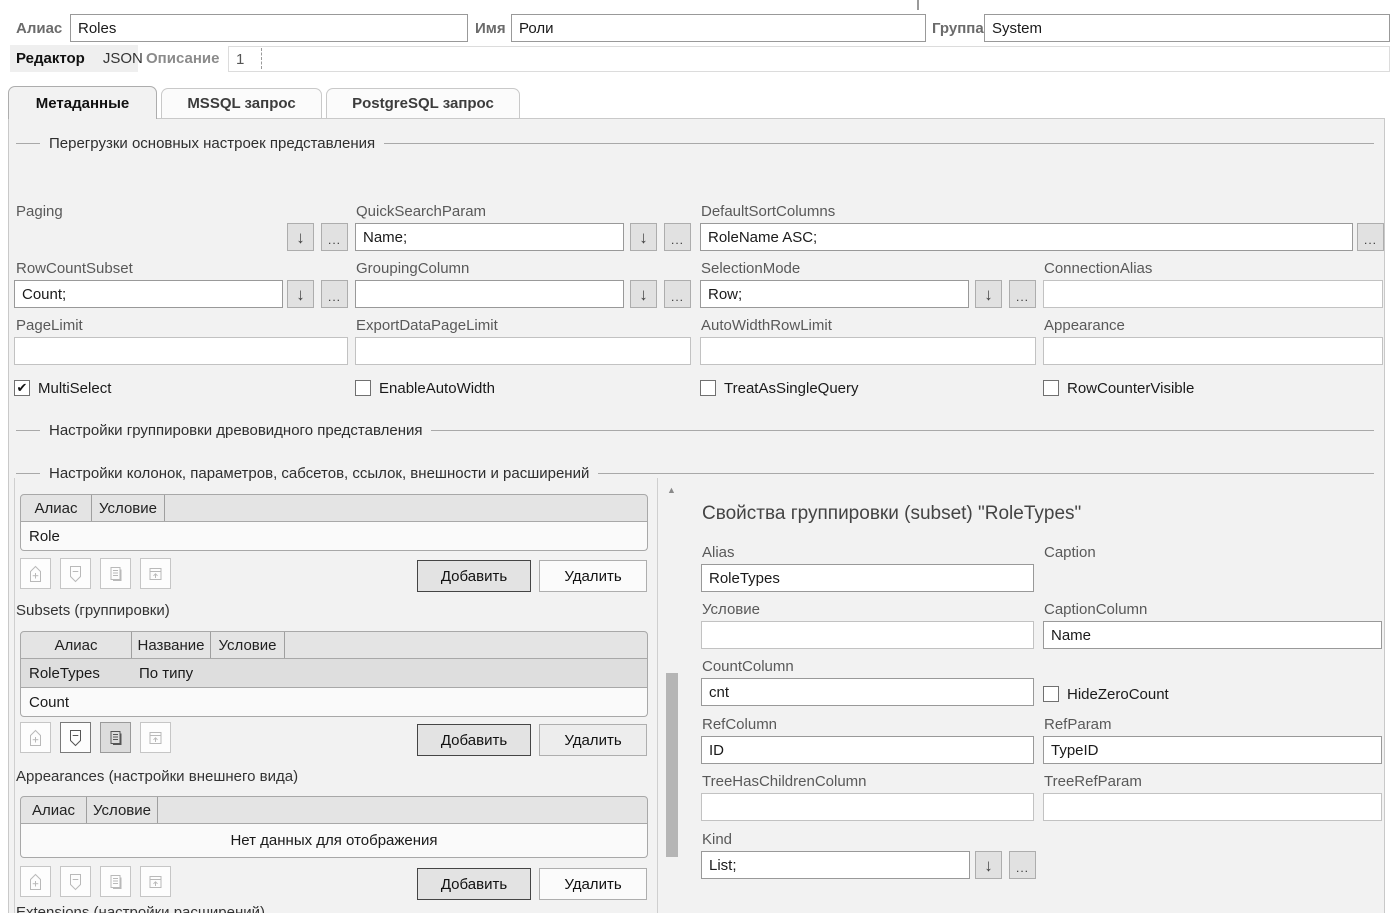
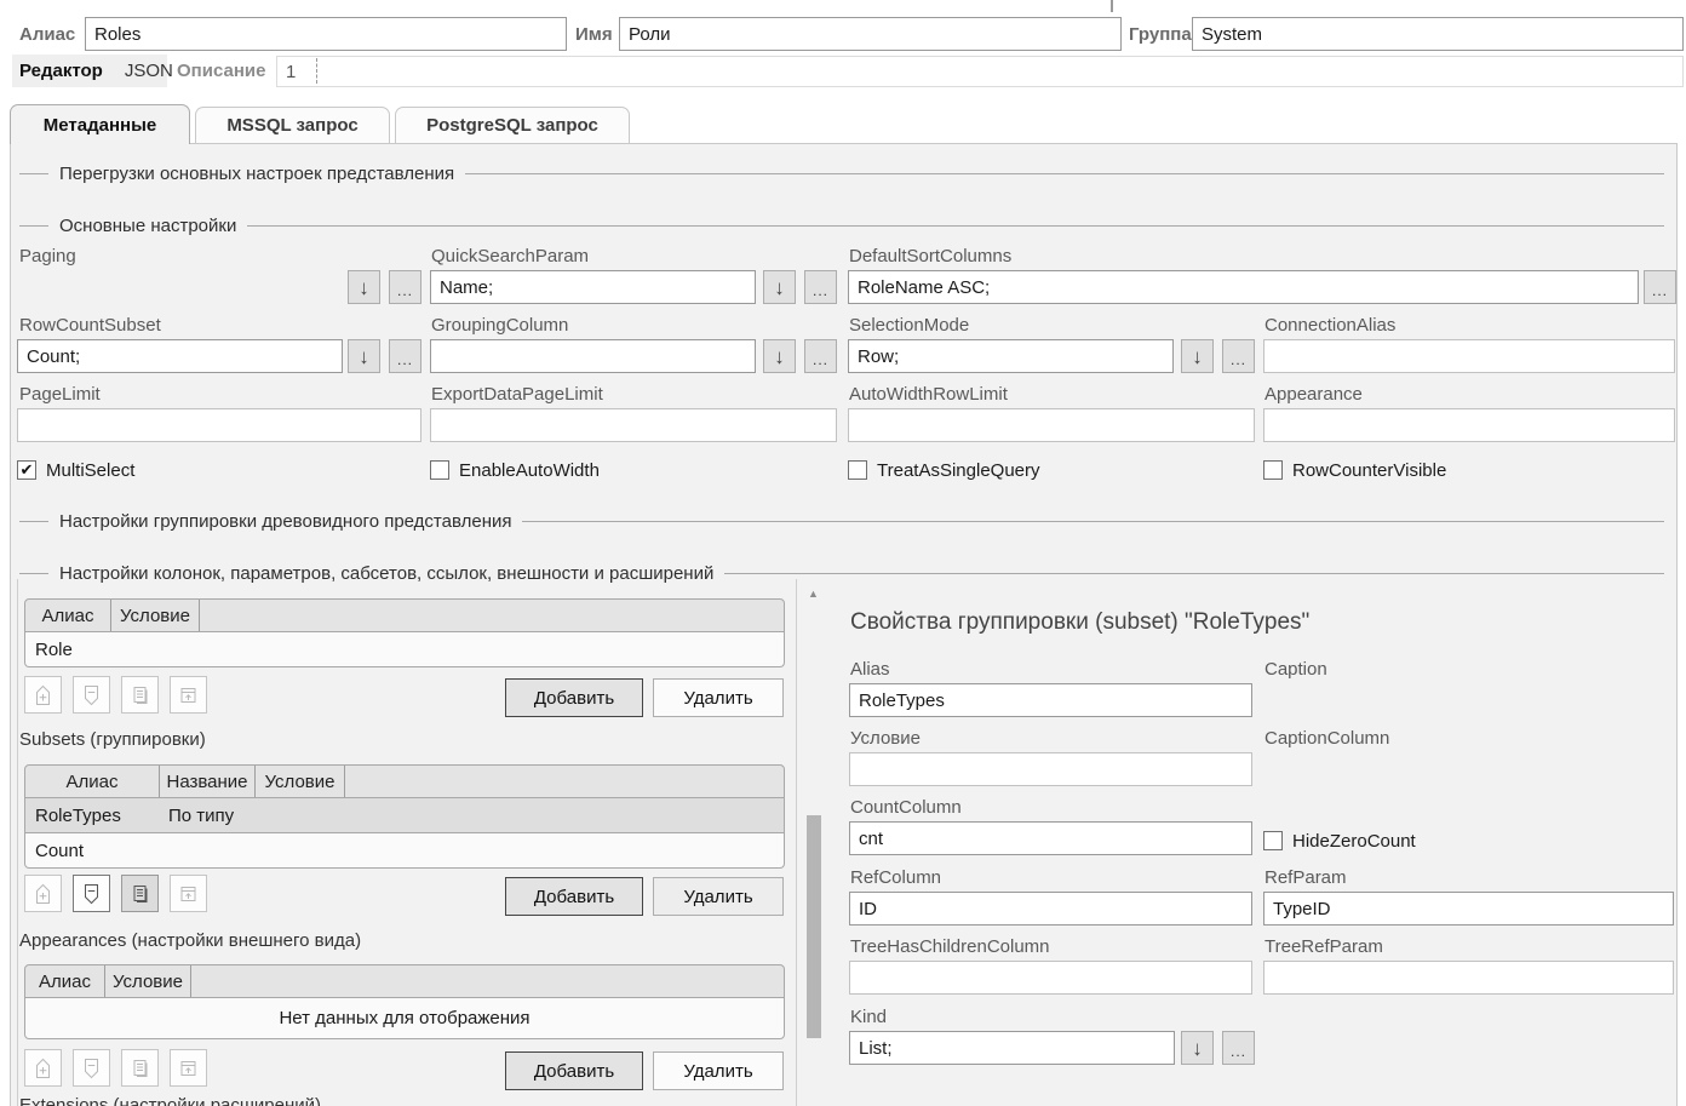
  Алиас
  Roles
  Имя
  Роли
  Группа
  System
  Редактор
  JSON
  Описание
  1
  Метаданные
  MSSQL запрос
  PostgreSQL запрос
  Перегрузки основных настроек представления
+ Основные настройки
  Paging
  ↓
  ...
  QuickSearchParam
  Name;
  ↓
  ...
  DefaultSortColumns
  RoleName ASC;
  ...
  RowCountSubset
  Count;
  ↓
  ...
  GroupingColumn
  ↓
  ...
  SelectionMode
  Row;
  ↓
  ...
  ConnectionAlias
  PageLimit
  ExportDataPageLimit
  AutoWidthRowLimit
  Appearance
  ✔
  MultiSelect
  EnableAutoWidth
  TreatAsSingleQuery
  RowCounterVisible
  Настройки группировки древовидного представления
  Настройки колонок, параметров, сабсетов, ссылок, внешности и расширений
  Алиас
  Условие
  Role
  Добавить
  Удалить
  Subsets (группировки)
  Алиас
  Название
  Условие
  RoleTypes
  По типу
  Count
  Добавить
  Удалить
  Appearances (настройки внешнего вида)
  Алиас
  Условие
  Нет данных для отображения
  Добавить
  Удалить
  ▲
  Свойства группировки (subset) "RoleTypes"
  Alias
  RoleTypes
  Caption
  Условие
  CaptionColumn
- Name
  CountColumn
  cnt
  HideZeroCount
  RefColumn
  ID
  RefParam
  TypeID
  TreeHasChildrenColumn
  TreeRefParam
  Kind
  List;
  ↓
  ...
